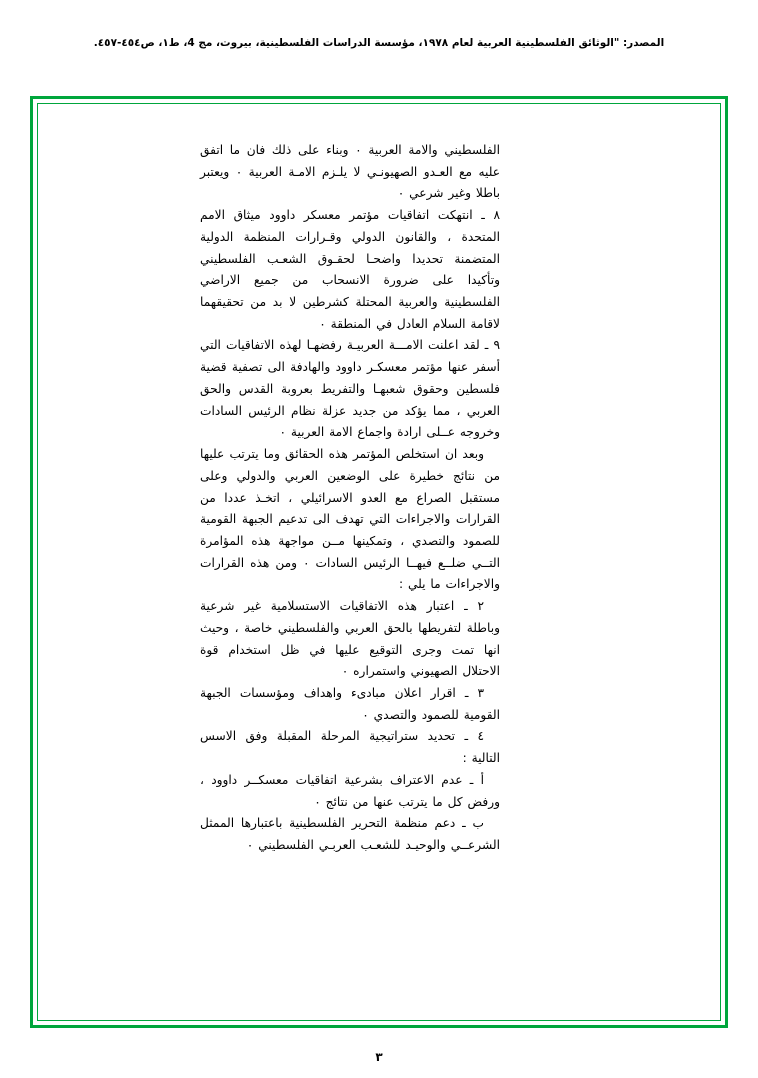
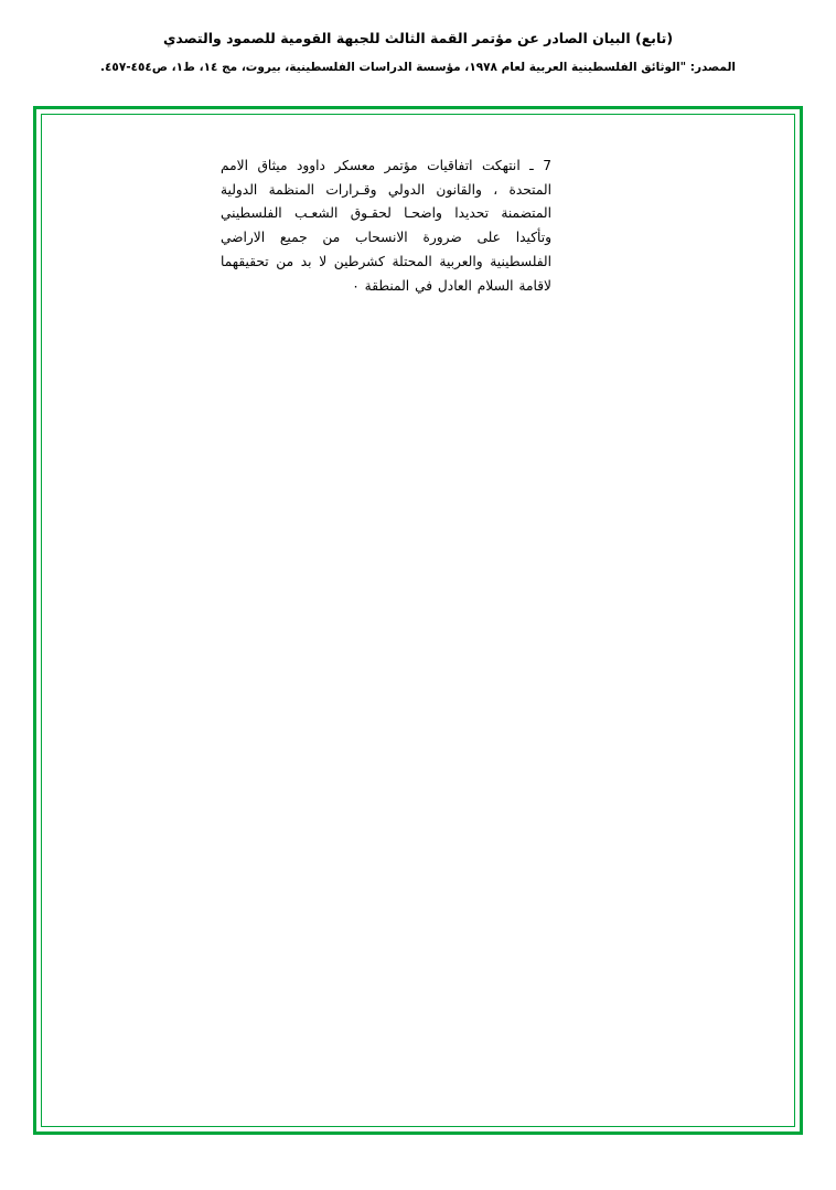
+ (تابع) البيان الصادر عن مؤتمر القمة الثالث للجبهة القومية للصمود والتصدي
- المصدر: "الوثائق الفلسطينية العربية لعام ١٩٧٨، مؤسسة الدراسات الفلسطينية، بيروت، مج 4، ط١، ص٤٥٤-٤٥٧.
+ المصدر: "الوثائق الفلسطينية العربية لعام ١٩٧٨، مؤسسة الدراسات الفلسطينية، بيروت، مج ١٤، ط١، ص٤٥٤-٤٥٧.
- الفلسطيني والامة العربية ٠ وبناء على ذلك فان ما اتفق عليه مع العـدو الصهيونـي لا يلـزم الامـة العربية ٠ ويعتبر باطلا وغير شرعي ٠
- ٨ ـ انتهكت اتفاقيات مؤتمر معسكر داوود ميثاق الامم المتحدة ، والقانون الدولي وقـرارات المنظمة الدولية المتضمنة تحديدا واضحـا لحقـوق الشعـب الفلسطيني وتأكيدا على ضرورة الانسحاب من جميع الاراضي الفلسطينية والعربية المحتلة كشرطين لا بد من تحقيقهما لاقامة السلام العادل في المنطقة ٠
+ 7 ـ انتهكت اتفاقيات مؤتمر معسكر داوود ميثاق الامم المتحدة ، والقانون الدولي وقـرارات المنظمة الدولية المتضمنة تحديدا واضحـا لحقـوق الشعـب الفلسطيني وتأكيدا على ضرورة الانسحاب من جميع الاراضي الفلسطينية والعربية المحتلة كشرطين لا بد من تحقيقهما لاقامة السلام العادل في المنطقة ٠
- ٩ ـ لقد اعلنت الامـــة العربيـة رفضهـا لهذه الاتفاقيات التي أسفر عنها مؤتمر معسكـر داوود والهادفة الى تصفية قضية فلسطين وحقوق شعبهـا والتفريط بعروبة القدس والحق العربي ، مما يؤكد من جديد عزلة نظام الرئيس السادات وخروجه عــلى ارادة واجماع الامة العربية ٠
- وبعد ان استخلص المؤتمر هذه الحقائق وما يترتب عليها من نتائج خطيرة على الوضعين العربي والدولي وعلى مستقبل الصراع مع العدو الاسرائيلي ، اتخـذ عددا من القرارات والاجراءات التي تهدف الى تدعيم الجبهة القومية للصمود والتصدي ، وتمكينها مــن مواجهة هذه المؤامرة التــي ضلــع فيهــا الرئيس السادات ٠ ومن هذه القرارات والاجراءات ما يلي :
- ٢ ـ اعتبار هذه الاتفاقيات الاستسلامية غير شرعية وباطلة لتفريطها بالحق العربي والفلسطيني خاصة ، وحيث انها تمت وجرى التوقيع عليها في ظل استخدام قوة الاحتلال الصهيوني واستمراره ٠
- ٣ ـ اقرار اعلان مبادىء واهداف ومؤسسات الجبهة القومية للصمود والتصدي ٠
- ٤ ـ تحديد ستراتيجية المرحلة المقبلة وفق الاسس التالية :
- أ ـ عدم الاعتراف بشرعية اتفاقيات معسكــر داوود ، ورفض كل ما يترتب عنها من نتائج ٠
- ب ـ دعم منظمة التحرير الفلسطينية باعتبارها الممثل الشرعــي والوحيـد للشعـب العربـي الفلسطيني ٠
- ٣
